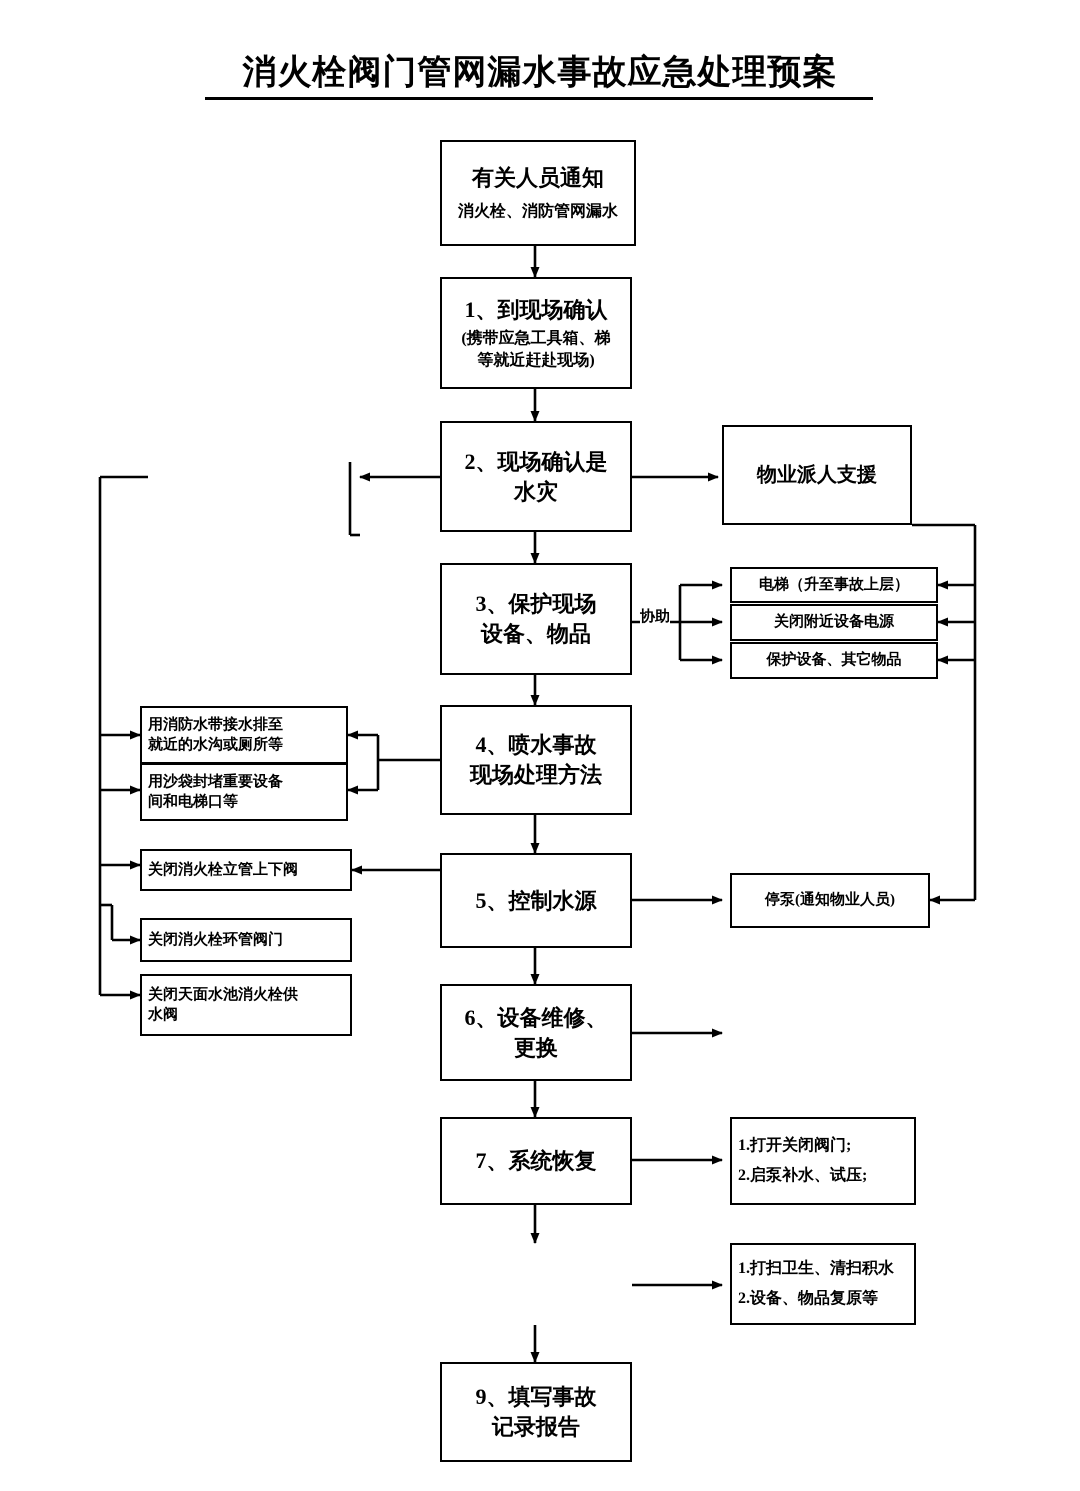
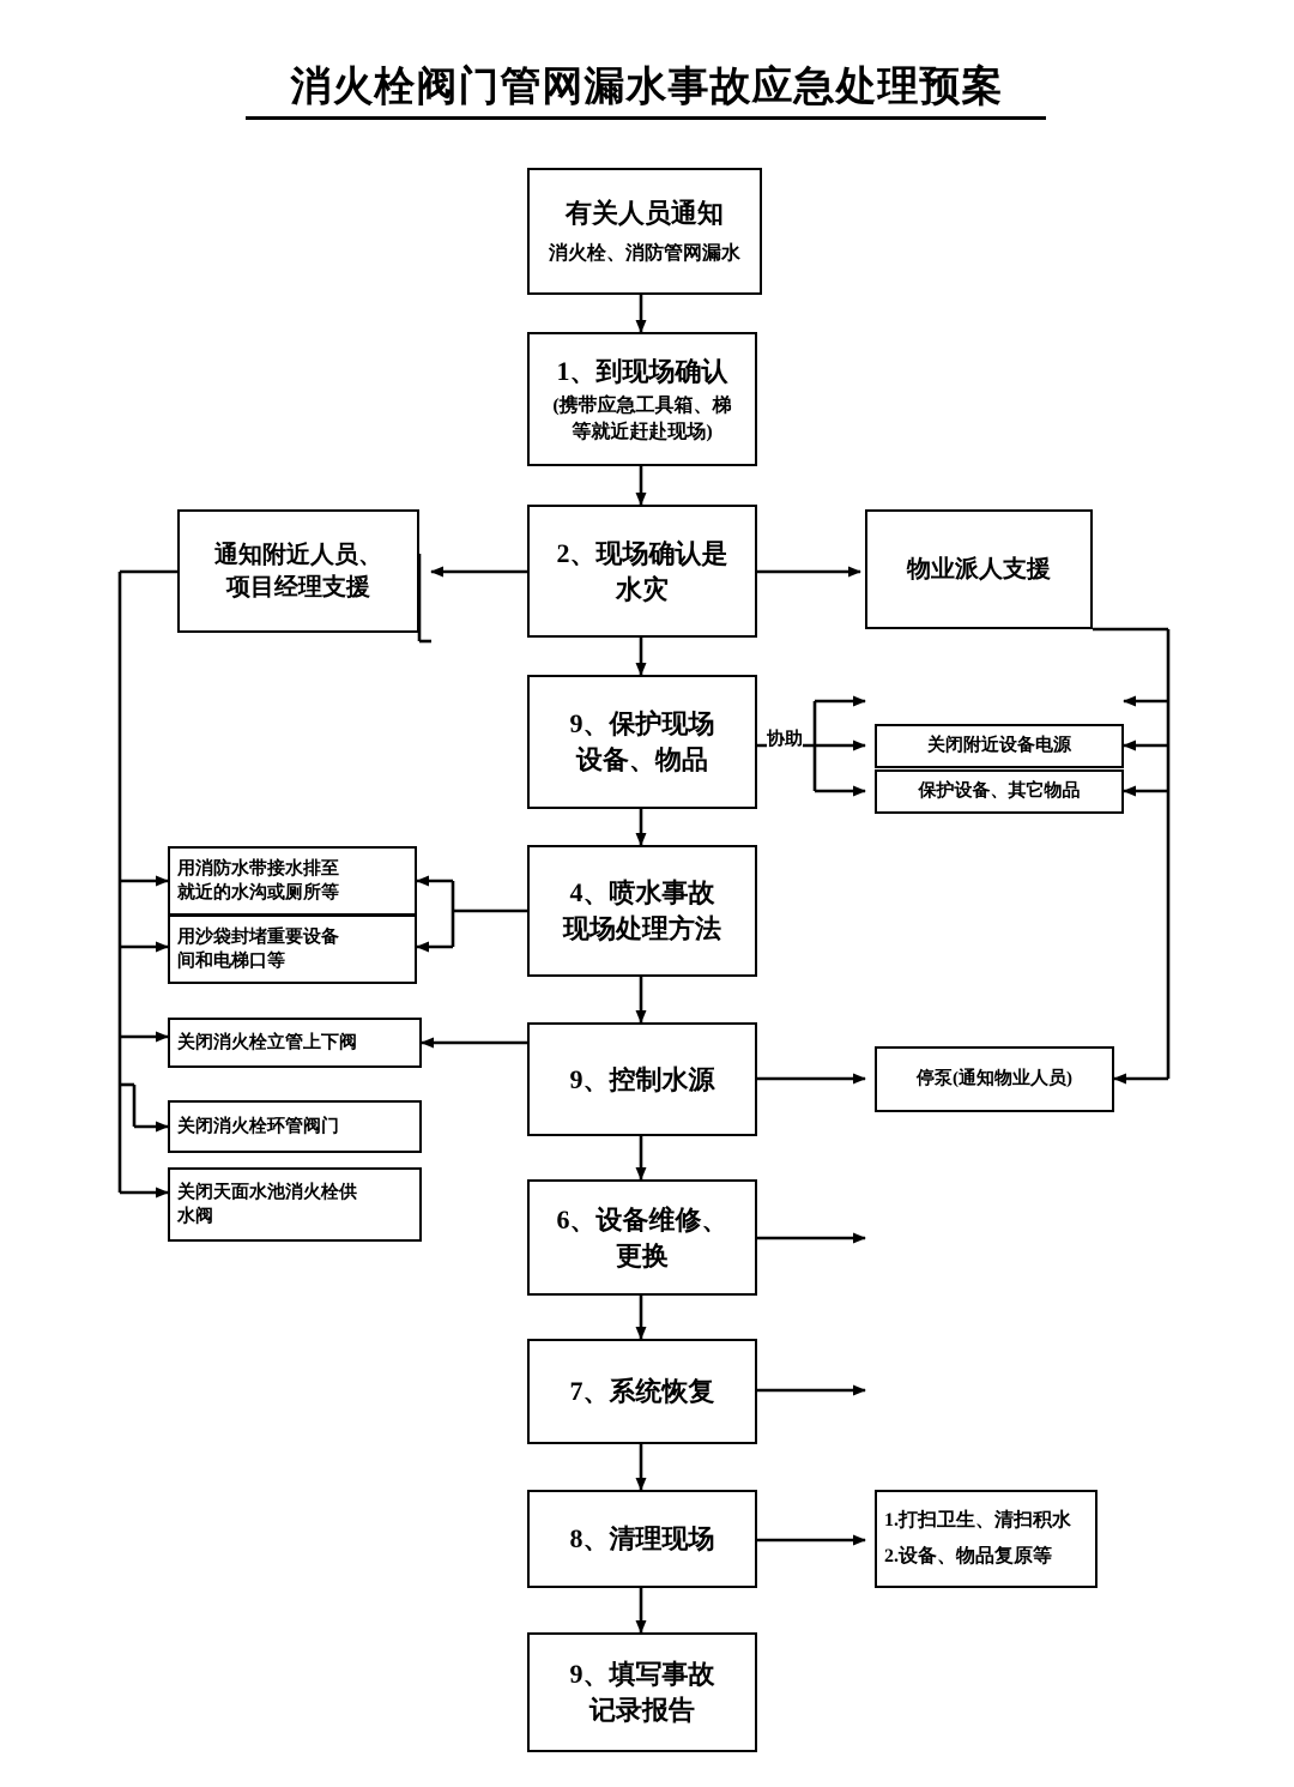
  消火栓阀门管网漏水事故应急处理预案
  有关人员通知
  消火栓、消防管网漏水
  1、到现场确认
  (携带应急工具箱、梯
  等就近赶赴现场)
  2、现场确认是
  水灾
- 3、保护现场
+ 9、保护现场
  设备、物品
  4、喷水事故
  现场处理方法
- 5、控制水源
+ 9、控制水源
  6、设备维修、
  更换
  7、系统恢复
+ 8、清理现场
  9、填写事故
  记录报告
+ 通知附近人员、
+ 项目经理支援
  用消防水带接水排至
  就近的水沟或厕所等
  用沙袋封堵重要设备
  间和电梯口等
  关闭消火栓立管上下阀
  关闭消火栓环管阀门
  关闭天面水池消火栓供
  水阀
  物业派人支援
  协助
- 电梯（升至事故上层）
  关闭附近设备电源
  保护设备、其它物品
  停泵(通知物业人员)
- 1.打开关闭阀门;
- 2.启泵补水、试压;
  1.打扫卫生、清扫积水
  2.设备、物品复原等
